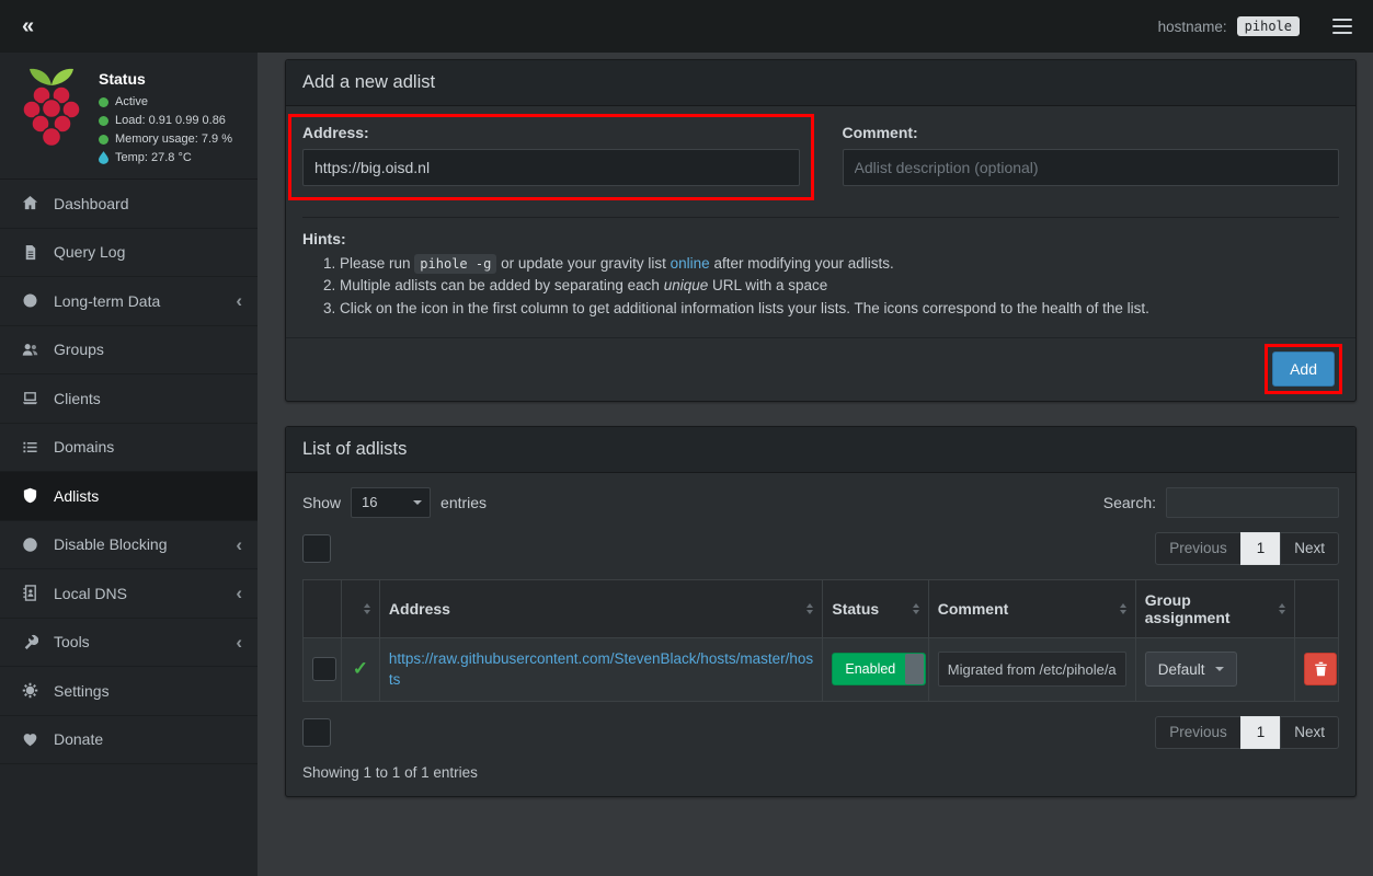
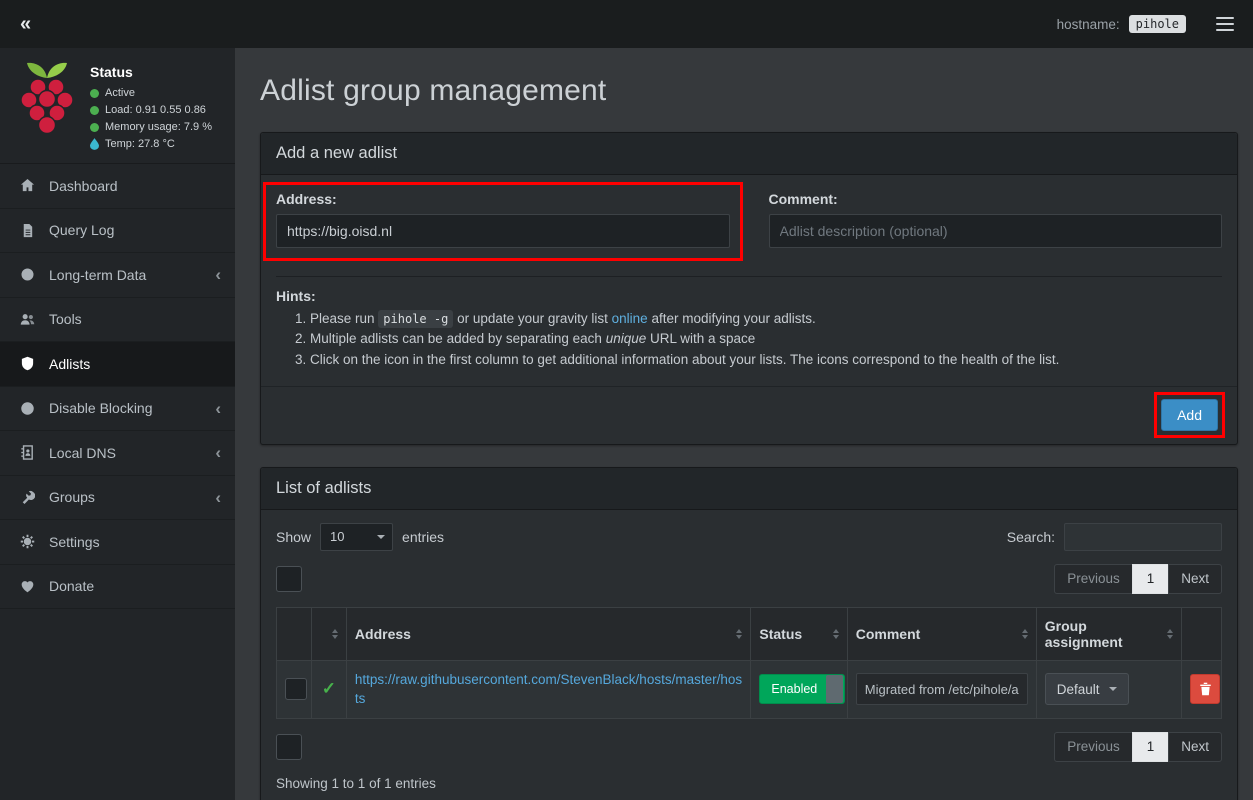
  «
  hostname:
  pihole
  Status
  Active
- Load: 0.91 0.99 0.86
+ Load: 0.91 0.55 0.86
  Memory usage: 7.9 %
  Temp: 27.8 °C
  Dashboard
  Query Log
  Long-term Data
  ‹
- Groups
+ Tools
- Clients
- Domains
  Adlists
  Disable Blocking
  ‹
  Local DNS
  ‹
- Tools
+ Groups
  ‹
  Settings
  Donate
+ Adlist group management
  Add a new adlist
  Address:
  https://big.oisd.nl
  Comment:
  Adlist description (optional)
  Hints:
  Please run pihole -g or update your gravity list online after modifying your adlists.
  Multiple adlists can be added by separating each unique URL with a space
- Click on the icon in the first column to get additional information lists your lists. The icons correspond to the health of the list.
+ Click on the icon in the first column to get additional information about your lists. The icons correspond to the health of the list.
  Add
  List of adlists
  Show
- 16
+ 10
  entries
  Search:
  Previous
  1
  Next
  		Address	Status	Comment	Group assignment
  	✓	https://raw.githubusercontent.com/StevenBlack/hosts/master/hosts	Enabled	Migrated from /etc/pihole/a	Default
  Previous
  1
  Next
  Showing 1 to 1 of 1 entries
